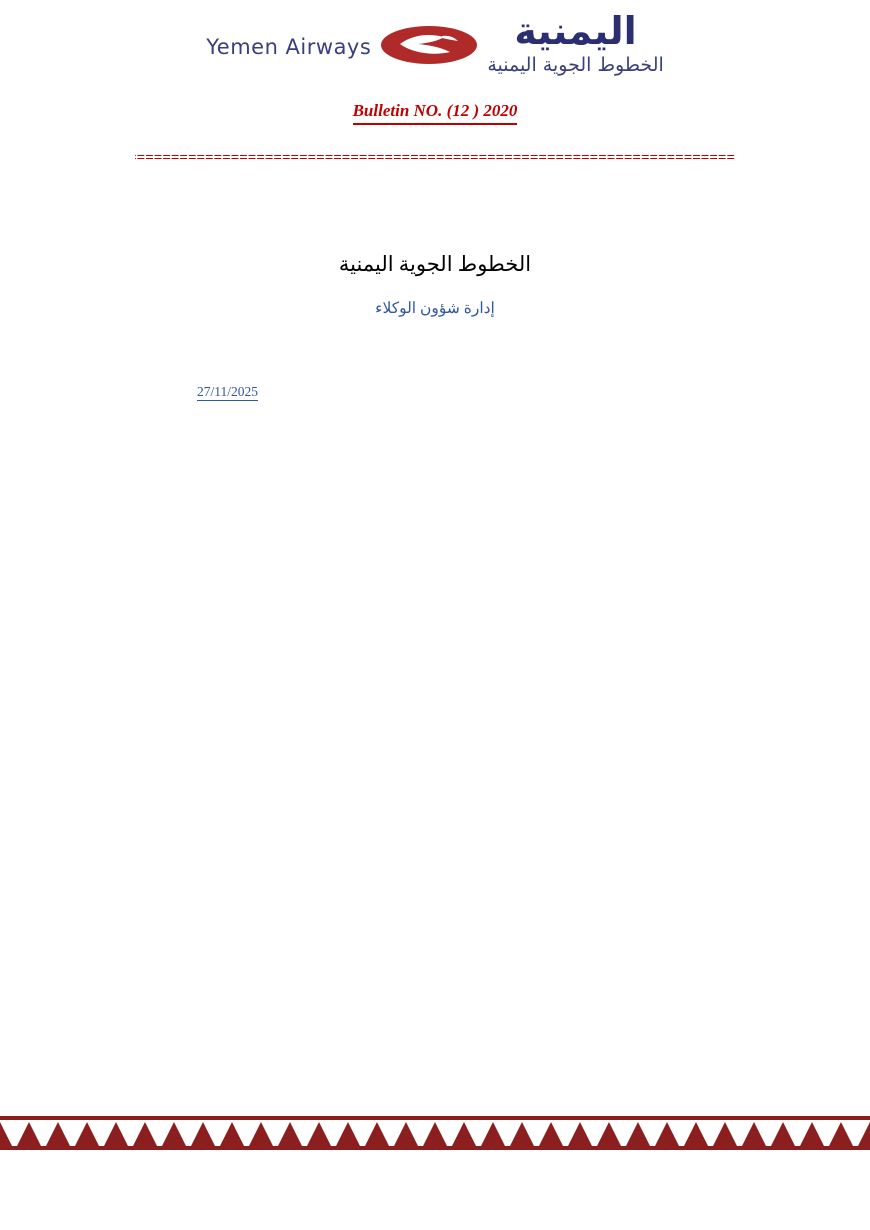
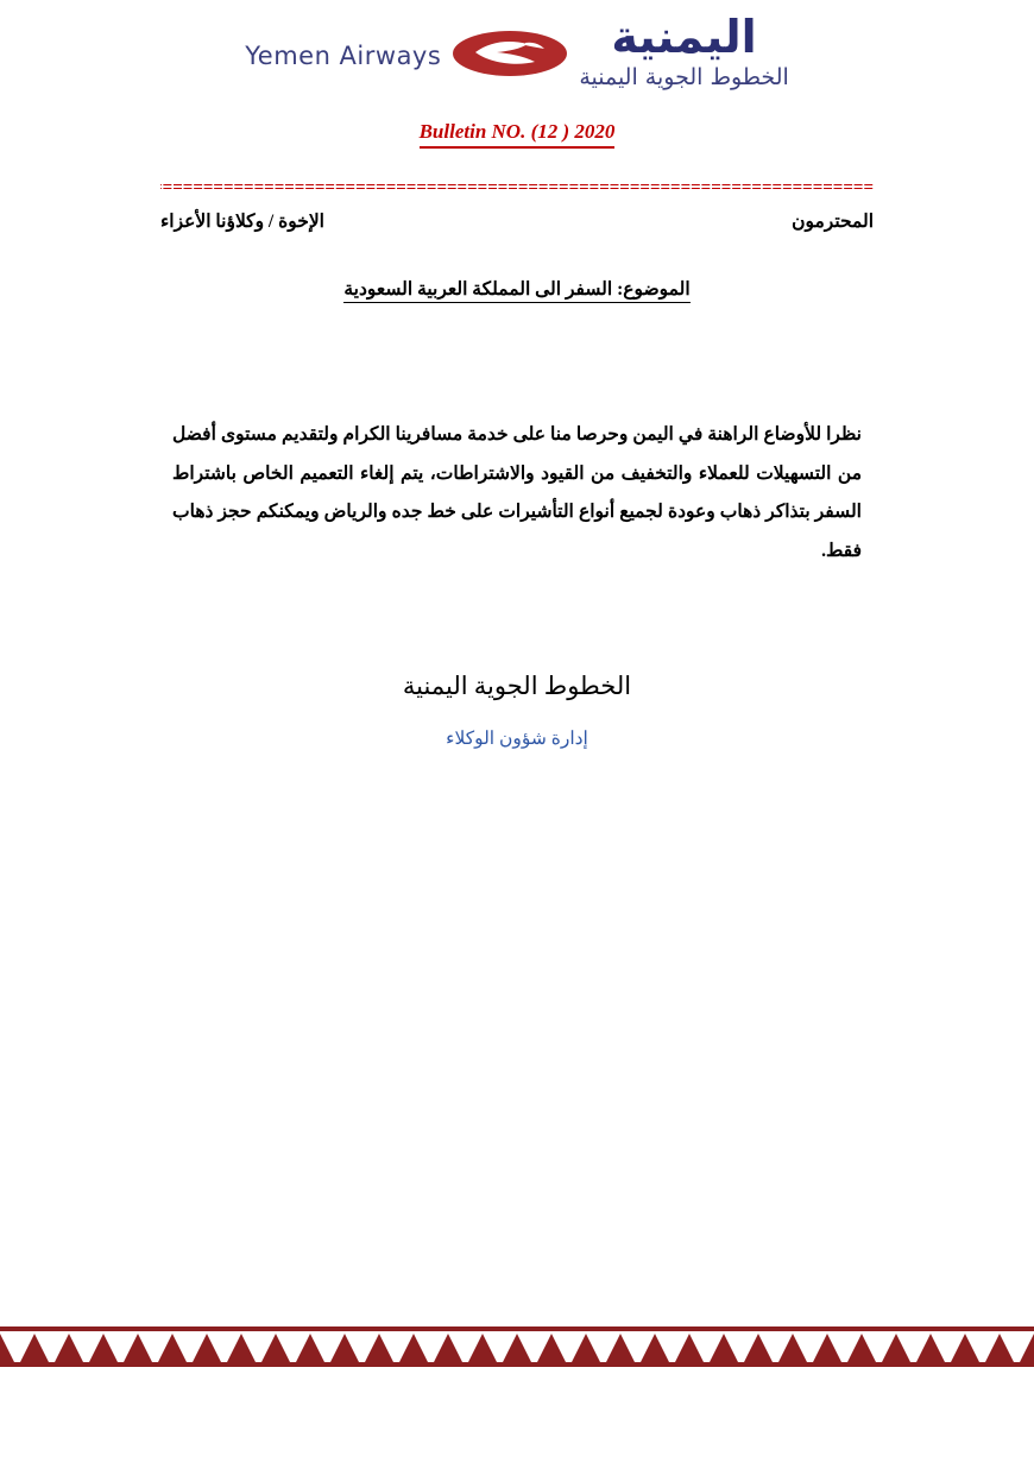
  Yemen Airways
  اليمنية
  الخطوط الجوية اليمنية
  Bulletin NO. (12 ) 2020
  ======================================================================
+ الإخوة / وكلاؤنا الأعزاء
+ المحترمون
+ الموضوع: السفر الى المملكة العربية السعودية
+ نظرا للأوضاع الراهنة في اليمن وحرصا منا على خدمة مسافرينا الكرام ولتقديم مستوى أفضل من التسهيلات للعملاء والتخفيف من القيود والاشتراطات، يتم إلغاء التعميم الخاص باشتراط السفر بتذاكر ذهاب وعودة لجميع أنواع التأشيرات على خط جده والرياض ويمكنكم حجز ذهاب فقط.
  الخطوط الجوية اليمنية
  إدارة شؤون الوكلاء
- 27/11/2025
